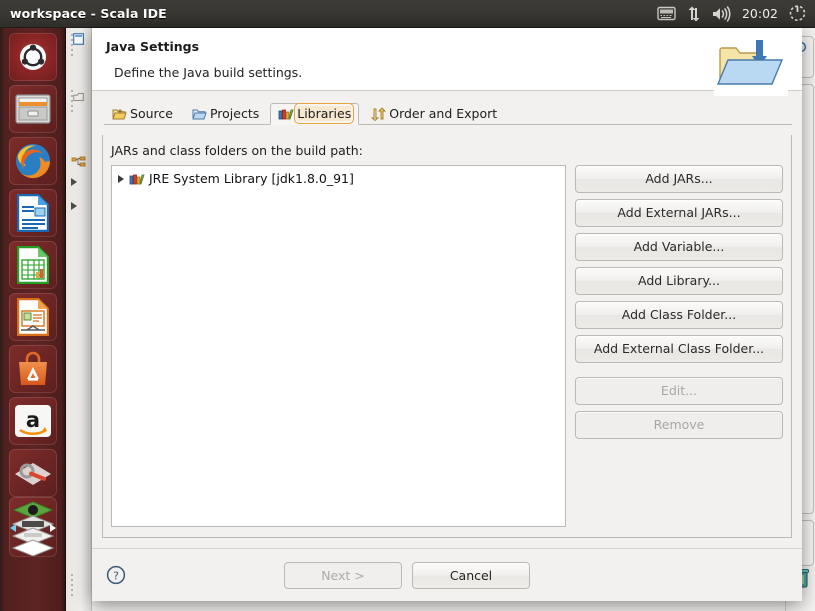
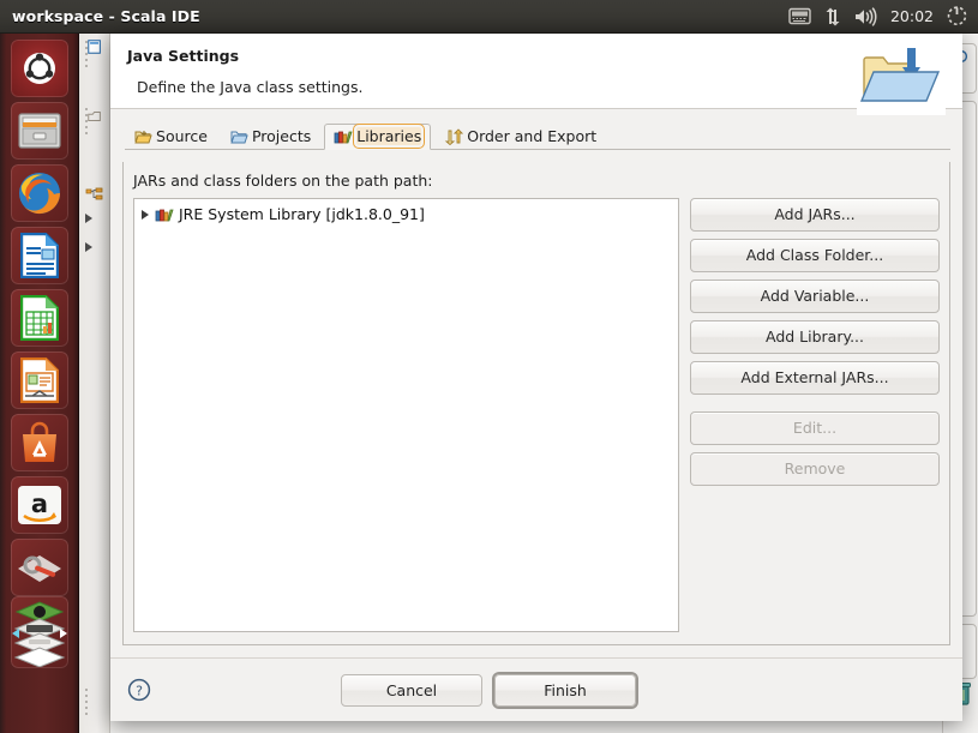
  workspace - Scala IDE
  20:02
  a
  Java Settings
- Define the Java build settings.
+ Define the Java class settings.
  Source
  Projects
  Libraries
  Order and Export
- JARs and class folders on the build path:
+ JARs and class folders on the path path:
  JRE System Library [jdk1.8.0_91]
  Add JARs...
- Add External JARs...
+ Add Class Folder...
  Add Variable...
  Add Library...
- Add Class Folder...
+ Add External JARs...
- Add External Class Folder...
  Edit...
  Remove
  ?
- Next >
  Cancel
+ Finish
